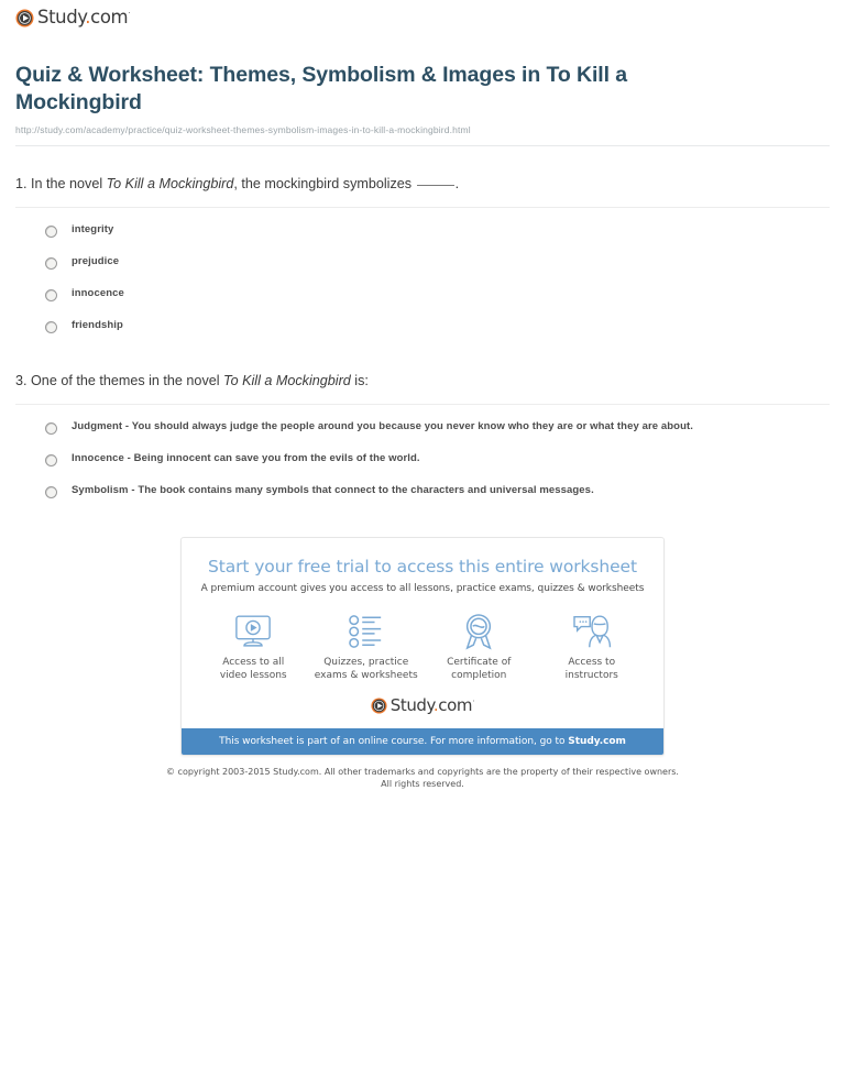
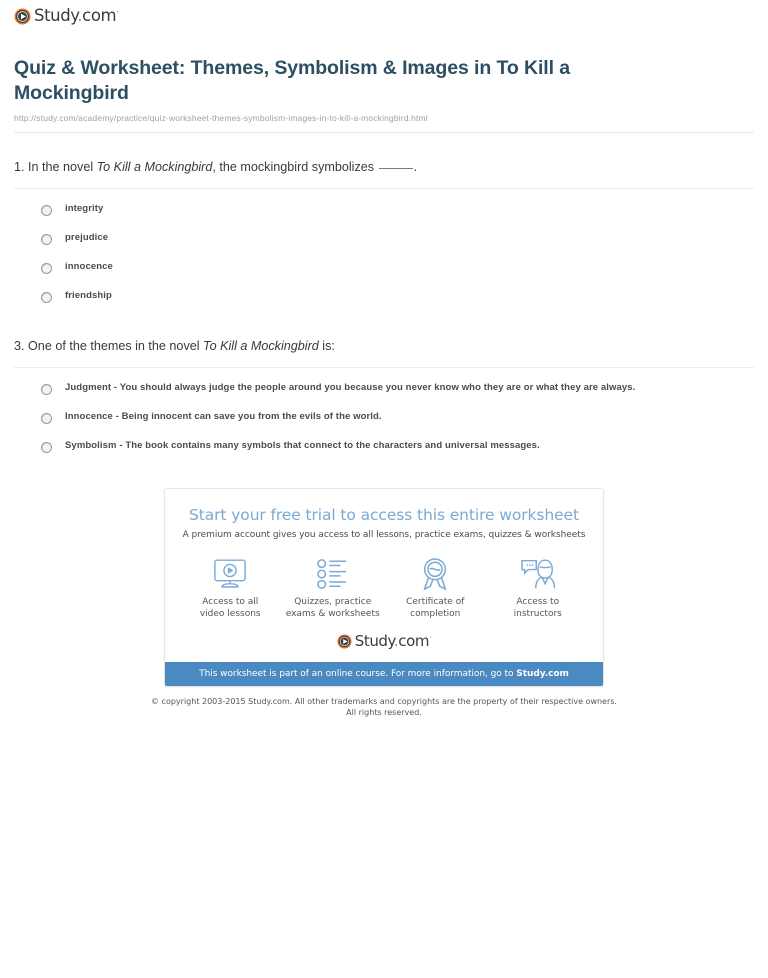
  Study.com·
  Quiz & Worksheet: Themes, Symbolism & Images in To Kill a Mockingbird
  http://study.com/academy/practice/quiz-worksheet-themes-symbolism-images-in-to-kill-a-mockingbird.html
  1. In the novel To Kill a Mockingbird, the mockingbird symbolizes .
  integrity
  prejudice
  innocence
  friendship
  3. One of the themes in the novel To Kill a Mockingbird is:
- Judgment - You should always judge the people around you because you never know who they are or what they are about.
+ Judgment - You should always judge the people around you because you never know who they are or what they are always.
  Innocence - Being innocent can save you from the evils of the world.
  Symbolism - The book contains many symbols that connect to the characters and universal messages.
  Start your free trial to access this entire worksheet
  A premium account gives you access to all lessons, practice exams, quizzes & worksheets
  Access to all
  video lessons
  Quizzes, practice
  exams & worksheets
  Certificate of
  completion
  Access to
  instructors
  Study.com·
  This worksheet is part of an online course. For more information, go to Study.com
  © copyright 2003-2015 Study.com. All other trademarks and copyrights are the property of their respective owners.
  All rights reserved.
